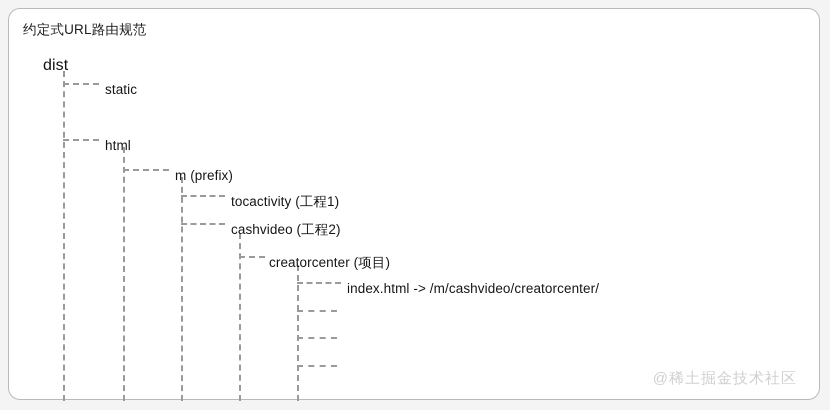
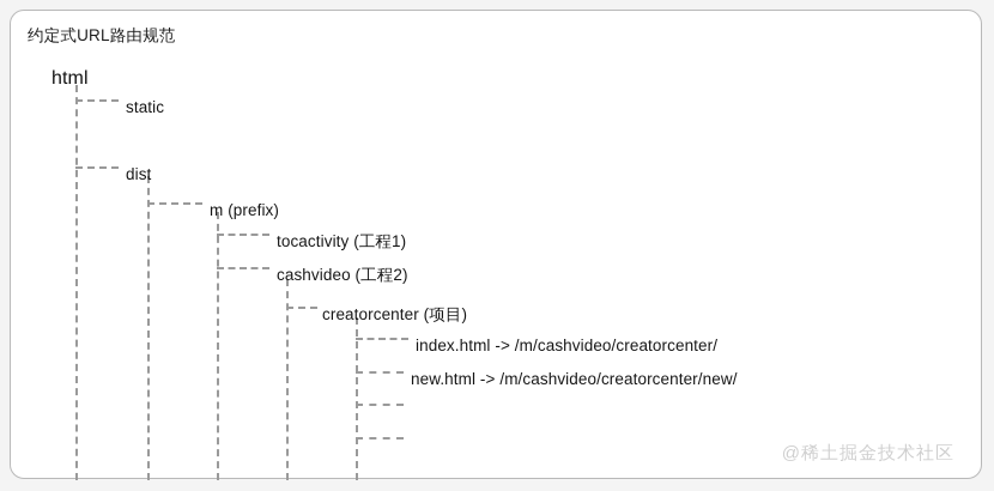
  约定式URL路由规范
- dist
+ html
  static
- html
+ dist
  m (prefix)
  tocactivity (工程1)
  cashvideo (工程2)
  creatorcenter (项目)
  index.html -> /m/cashvideo/creatorcenter/
+ new.html -> /m/cashvideo/creatorcenter/new/
  @稀土掘金技术社区
